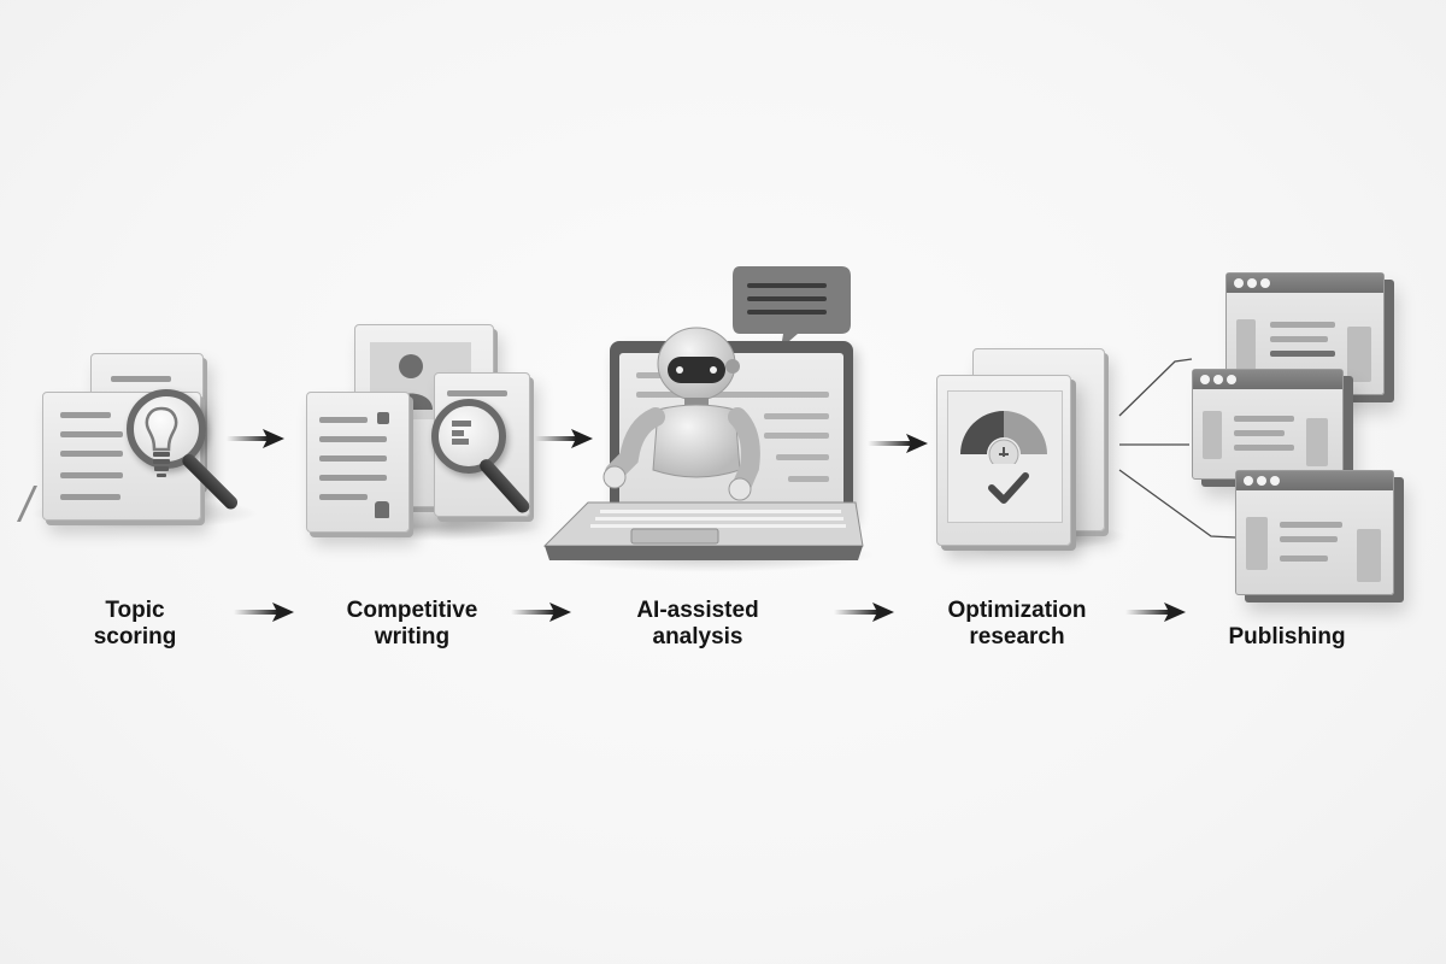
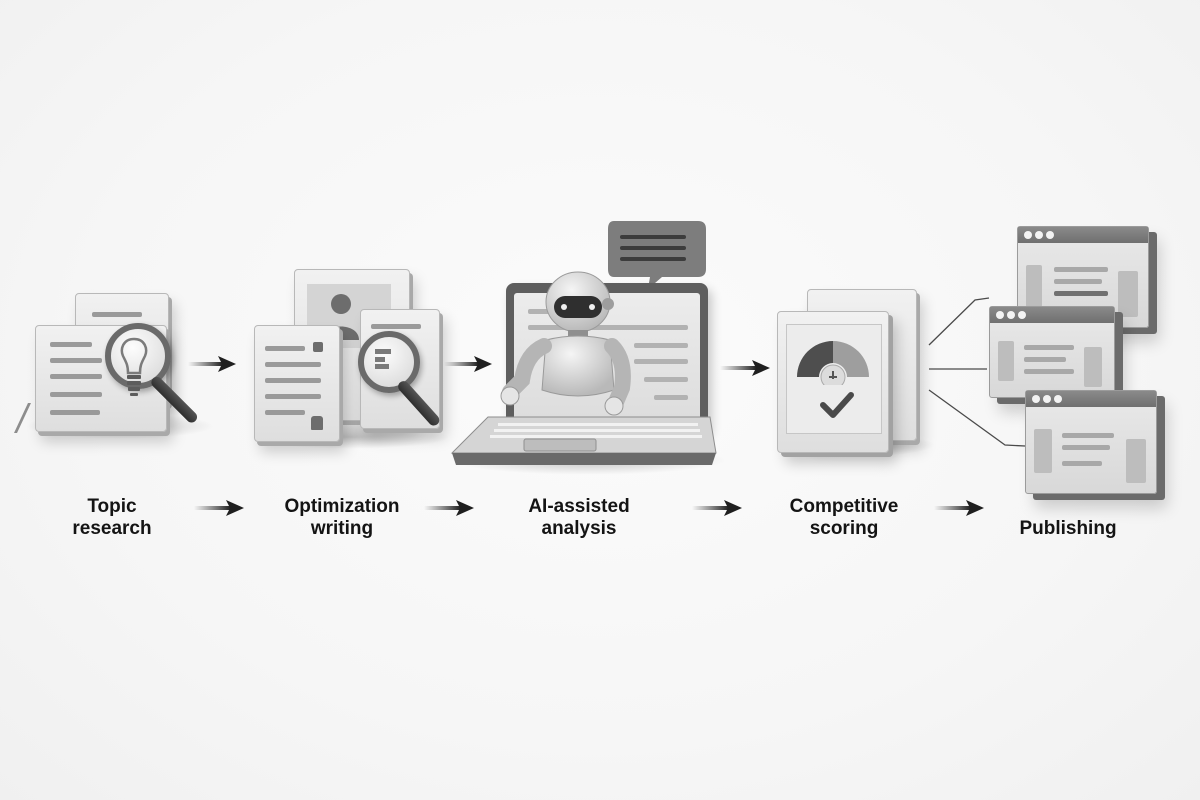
  Topic
- scoring
+ research
- Competitive
+ Optimization
  writing
  AI-assisted
  analysis
- Optimization
+ Competitive
- research
+ scoring
  Publishing
